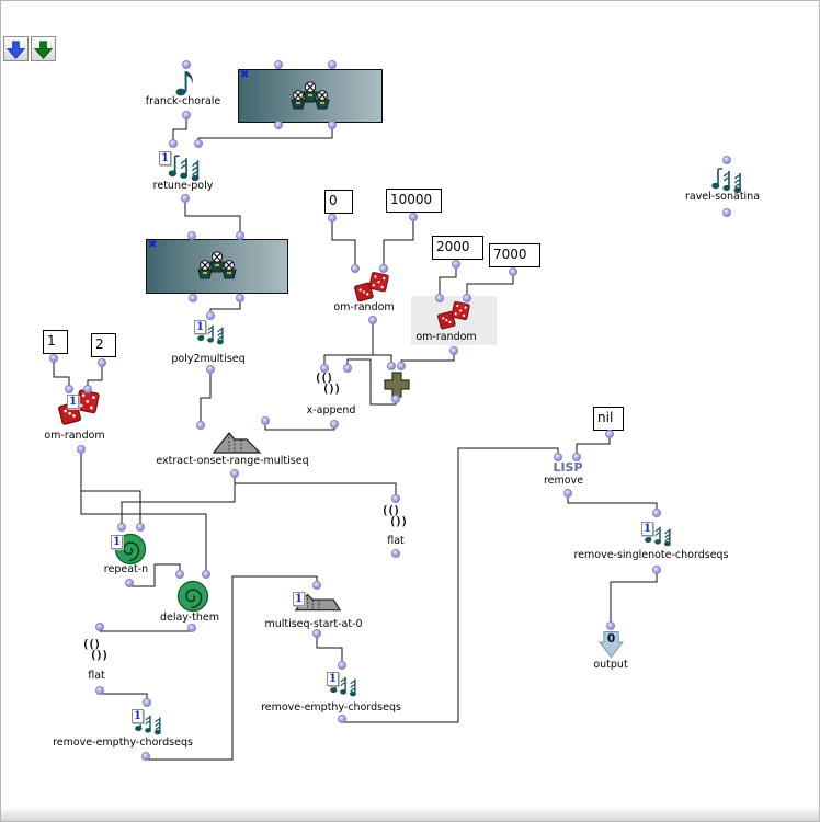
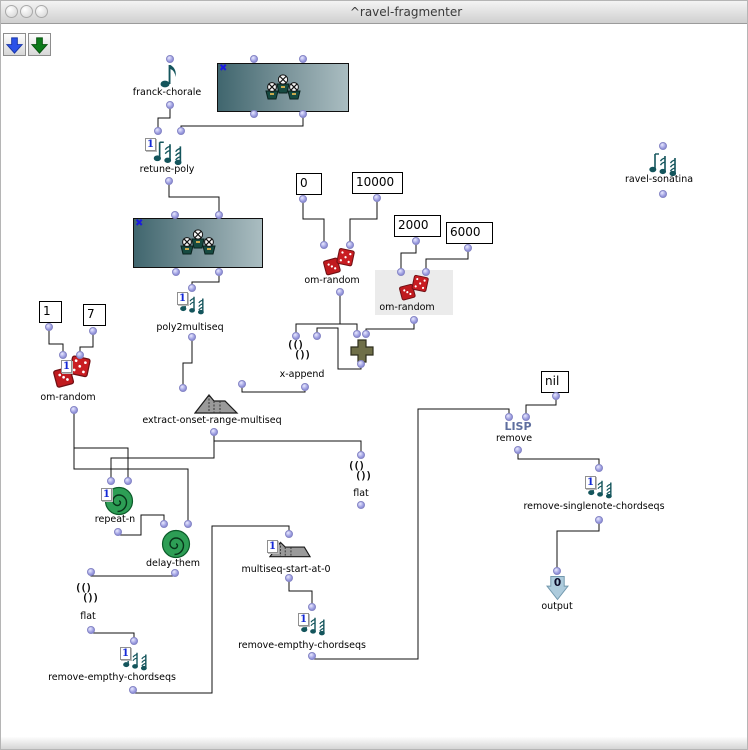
+ ^ravel-fragmenter
  franck-chorale
  ✖
  1
  retune-poly
  ravel-sonatina
  0
  10000
  2000
- 7000
+ 6000
  1
- 2
+ 7
  nil
  om-random
  om-random
  1
  om-random
  (()
  ())
  x-append
  ✖
  1
  poly2multiseq
  extract-onset-range-multiseq
  1
  repeat-n
  delay-them
  (()
  ())
  flat
  1
  remove-empthy-chordseqs
  1
  multiseq-start-at-0
  1
  remove-empthy-chordseqs
  (()
  ())
  flat
  LISP
  remove
  1
  remove-singlenote-chordseqs
  0
  output
